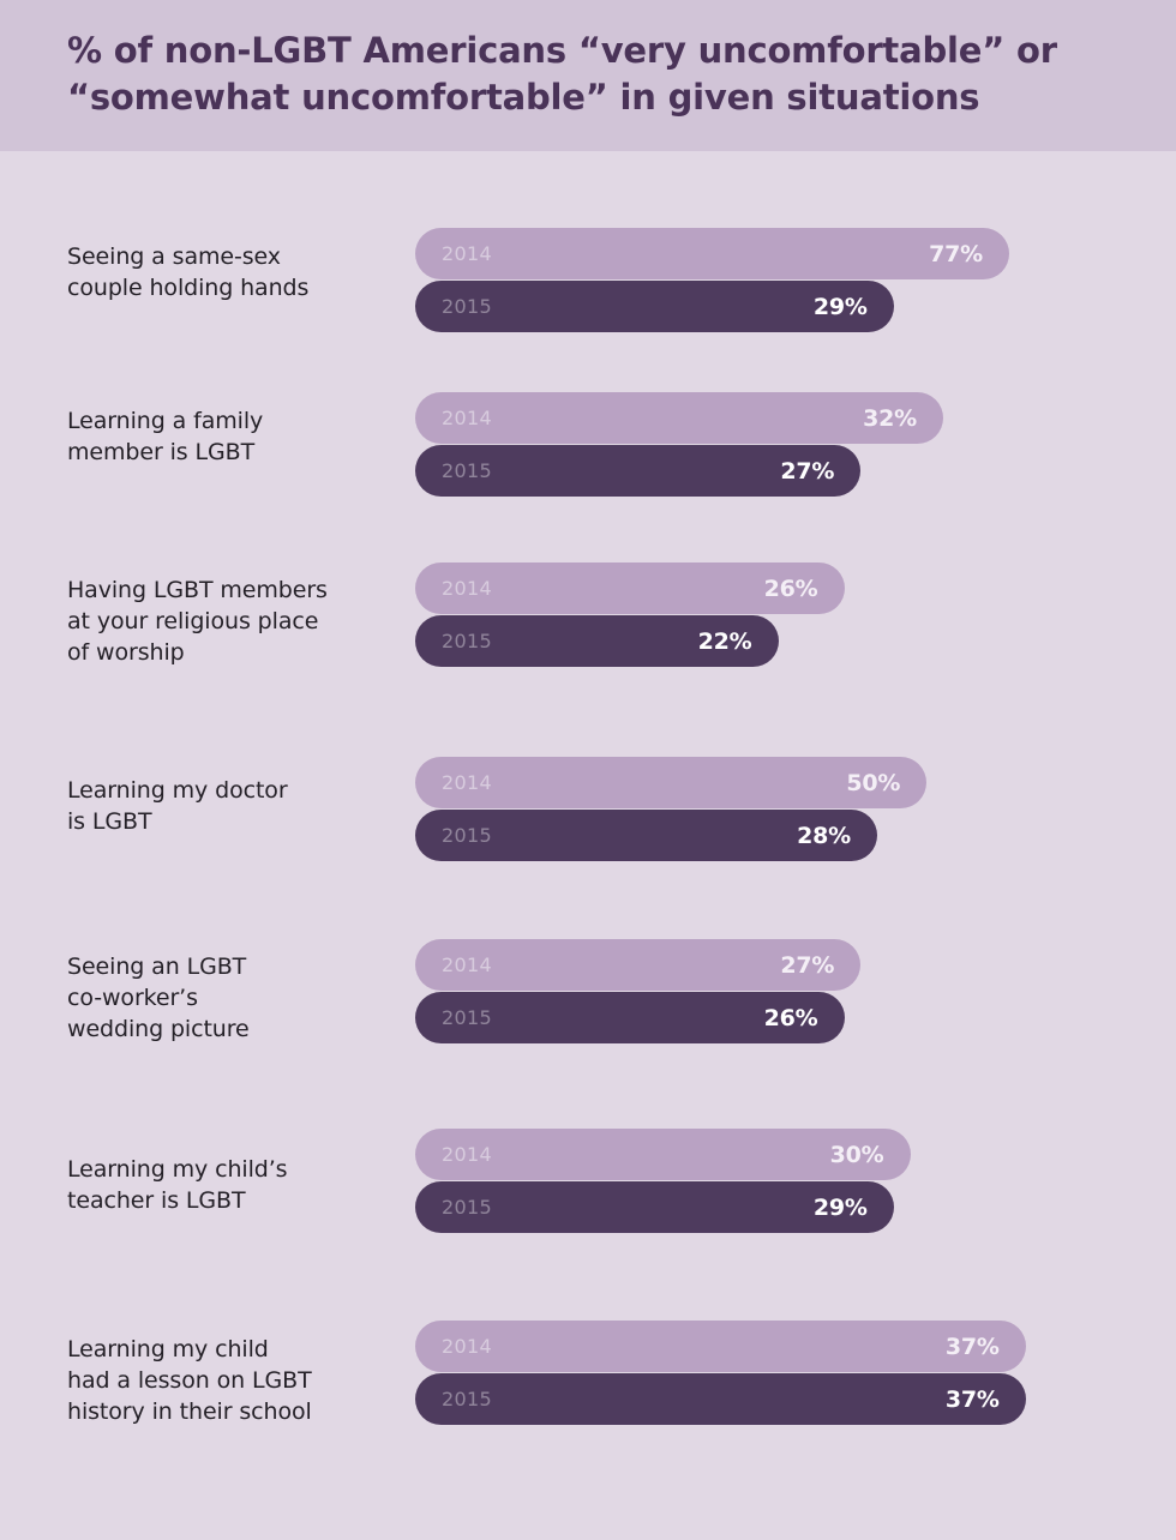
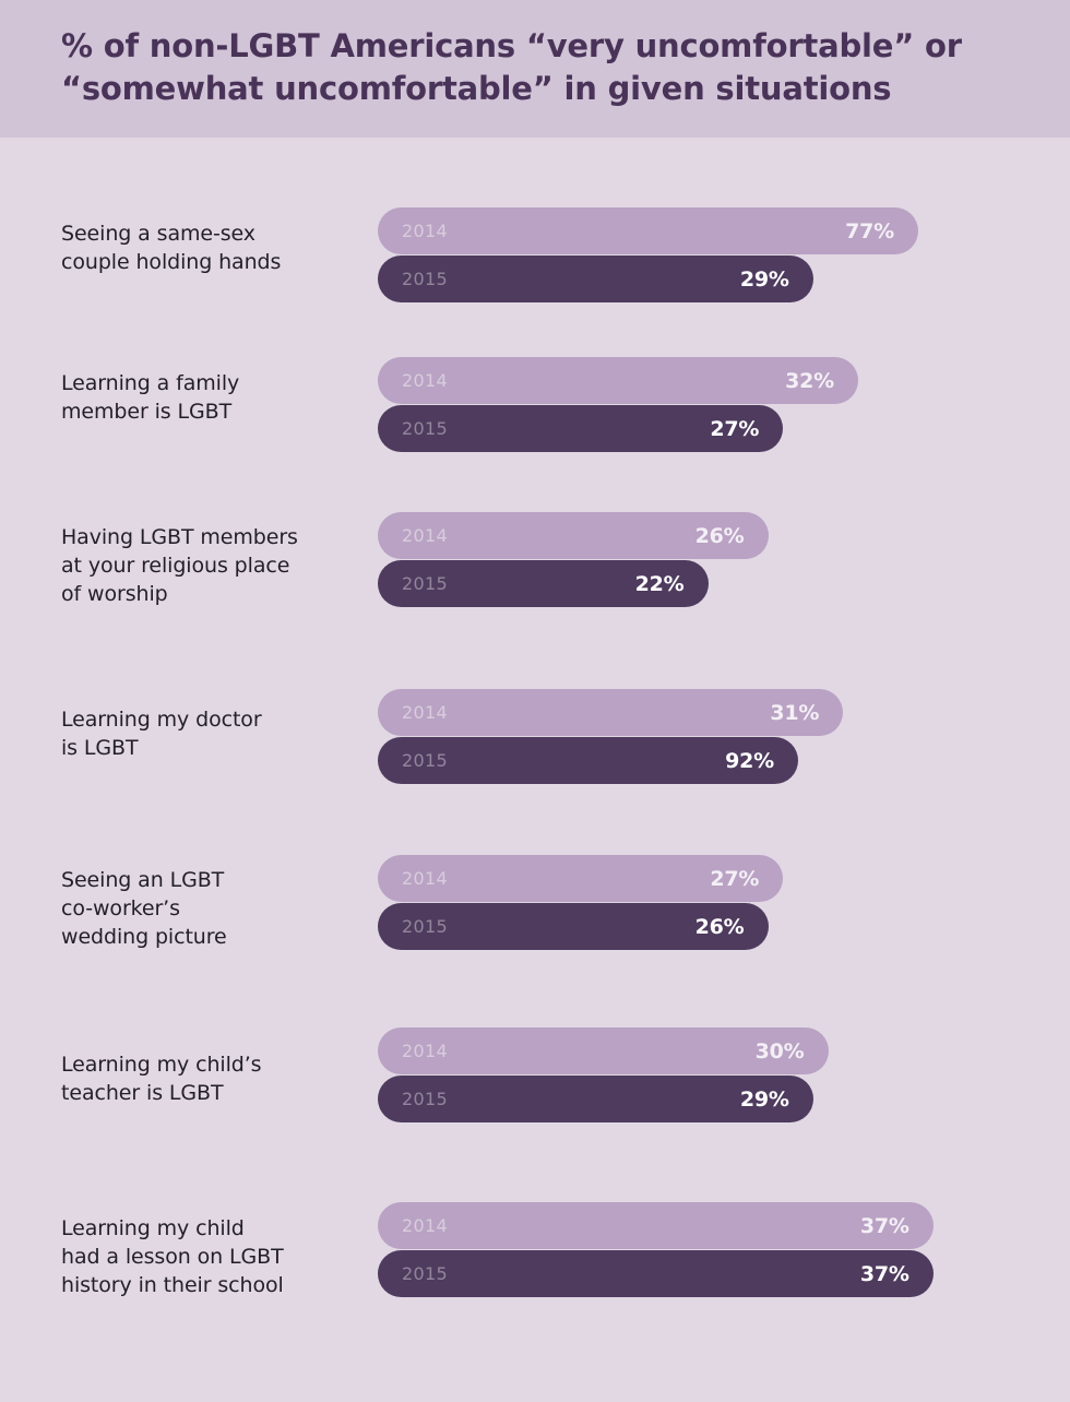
  % of non-LGBT Americans “very uncomfortable” or
  “somewhat uncomfortable” in given situations
  Seeing a same-sex
  couple holding hands
  2014
  77%
  2015
  29%
  Learning a family
  member is LGBT
  2014
  32%
  2015
  27%
  Having LGBT members
  at your religious place
  of worship
  2014
  26%
  2015
  22%
  Learning my doctor
  is LGBT
  2014
- 50%
+ 31%
  2015
- 28%
+ 92%
  Seeing an LGBT
  co-worker’s
  wedding picture
  2014
  27%
  2015
  26%
  Learning my child’s
  teacher is LGBT
  2014
  30%
  2015
  29%
  Learning my child
  had a lesson on LGBT
  history in their school
  2014
  37%
  2015
  37%
